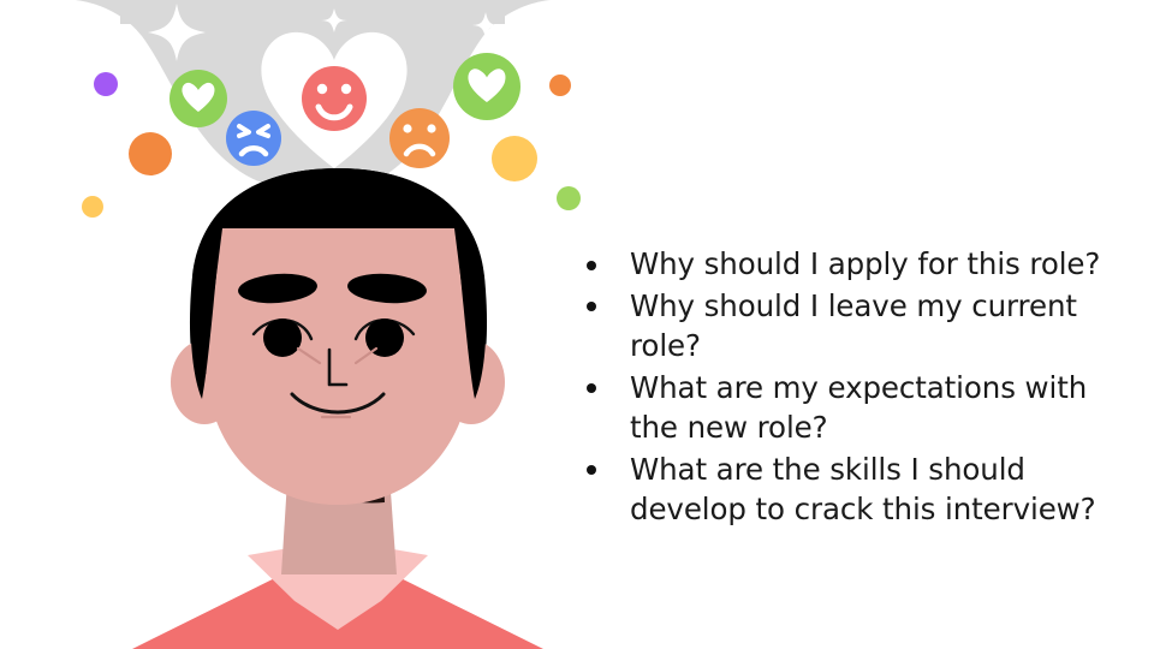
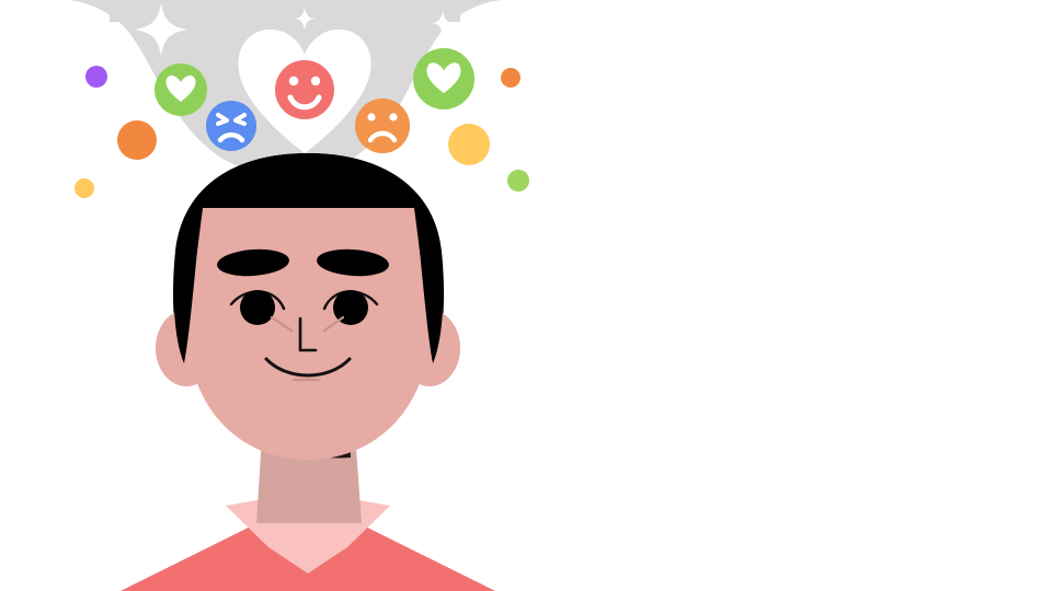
- Why should I apply for this role?
- Why should I leave my current role?
- What are my expectations with the new role?
- What are the skills I should develop to crack this interview?
